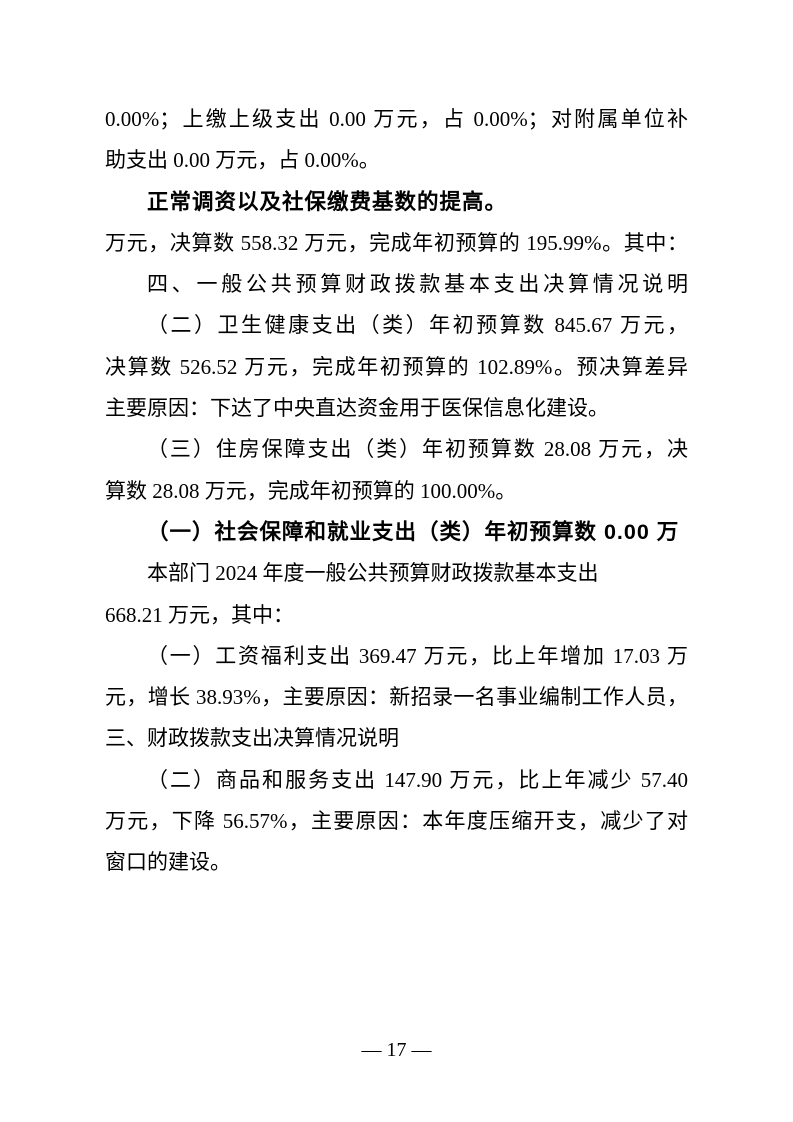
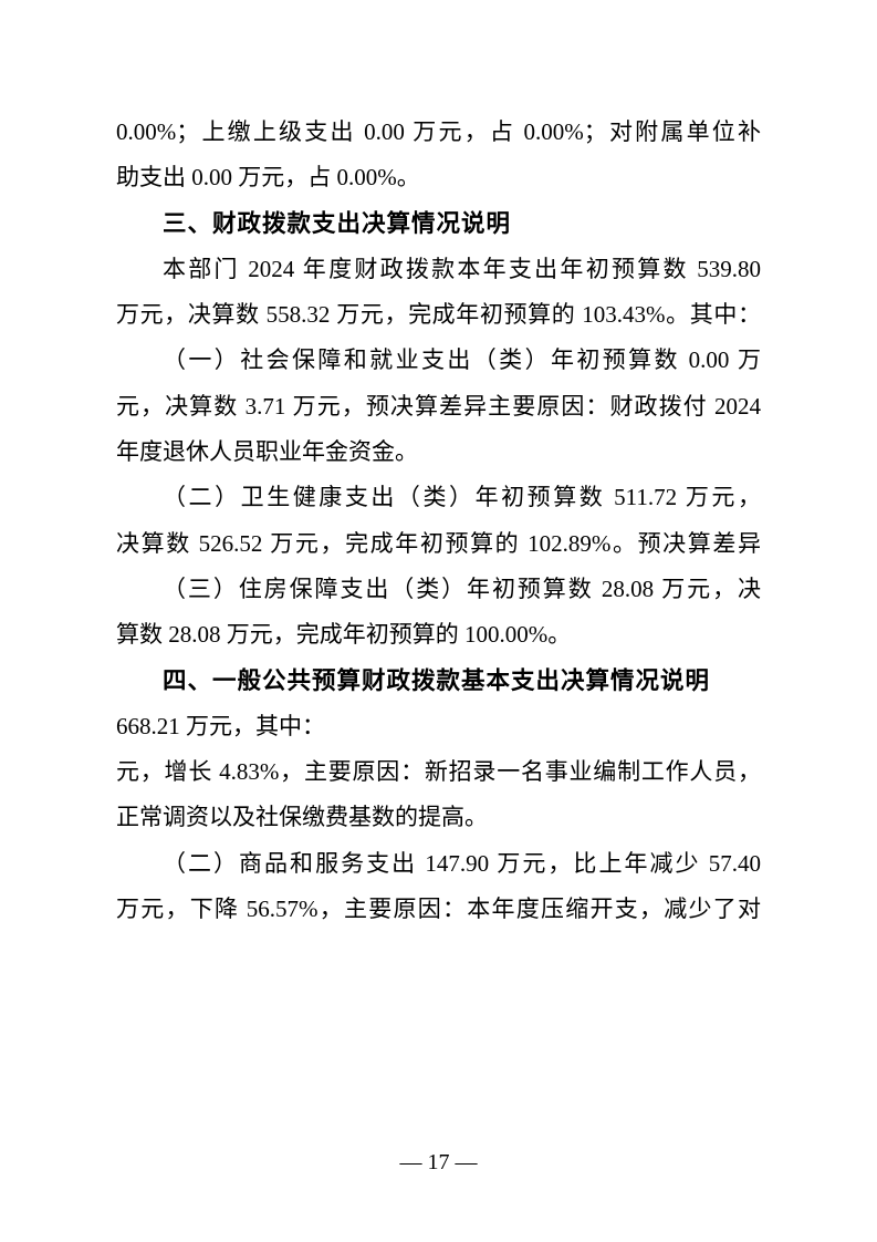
  0.00%；上缴上级支出 0.00 万元，占 0.00%；对附属单位补
  助支出 0.00 万元，占 0.00%。
- 正常调资以及社保缴费基数的提高。
+ 三、财政拨款支出决算情况说明
+ 本部门 2024 年度财政拨款本年支出年初预算数 539.80
- 万元，决算数 558.32 万元，完成年初预算的 195.99%。其中：
+ 万元，决算数 558.32 万元，完成年初预算的 103.43%。其中：
- 四、一般公共预算财政拨款基本支出决算情况说明
+ （一）社会保障和就业支出（类）年初预算数 0.00 万
+ 元，决算数 3.71 万元，预决算差异主要原因：财政拨付 2024
+ 年度退休人员职业年金资金。
- （二）卫生健康支出（类）年初预算数 845.67 万元，
+ （二）卫生健康支出（类）年初预算数 511.72 万元，
  决算数 526.52 万元，完成年初预算的 102.89%。预决算差异
- 主要原因：下达了中央直达资金用于医保信息化建设。
  （三）住房保障支出（类）年初预算数 28.08 万元，决
  算数 28.08 万元，完成年初预算的 100.00%。
- （一）社会保障和就业支出（类）年初预算数 0.00 万
+ 四、一般公共预算财政拨款基本支出决算情况说明
- 本部门 2024 年度一般公共预算财政拨款基本支出
  668.21 万元，其中：
- （一）工资福利支出 369.47 万元，比上年增加 17.03 万
- 元，增长 38.93%，主要原因：新招录一名事业编制工作人员，
+ 元，增长 4.83%，主要原因：新招录一名事业编制工作人员，
- 三、财政拨款支出决算情况说明
+ 正常调资以及社保缴费基数的提高。
  （二）商品和服务支出 147.90 万元，比上年减少 57.40
  万元，下降 56.57%，主要原因：本年度压缩开支，减少了对
- 窗口的建设。
  — 17 —
